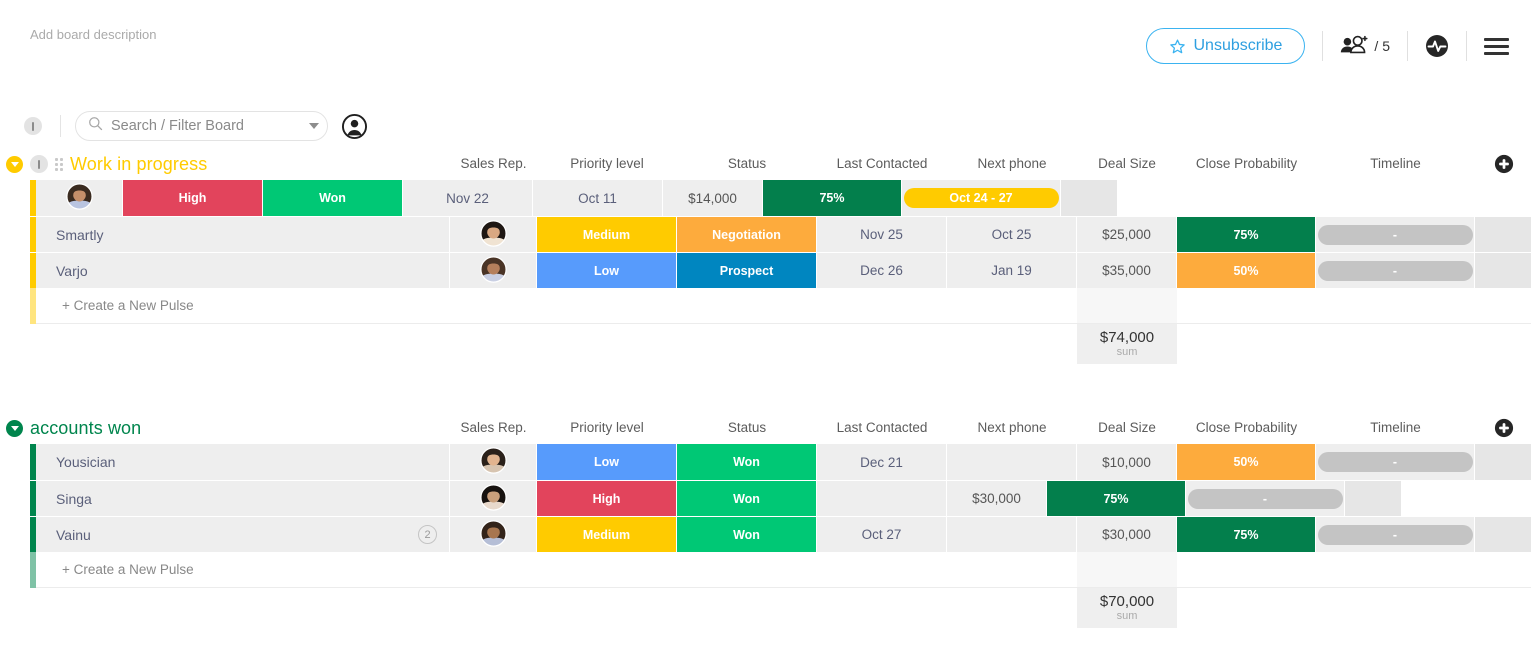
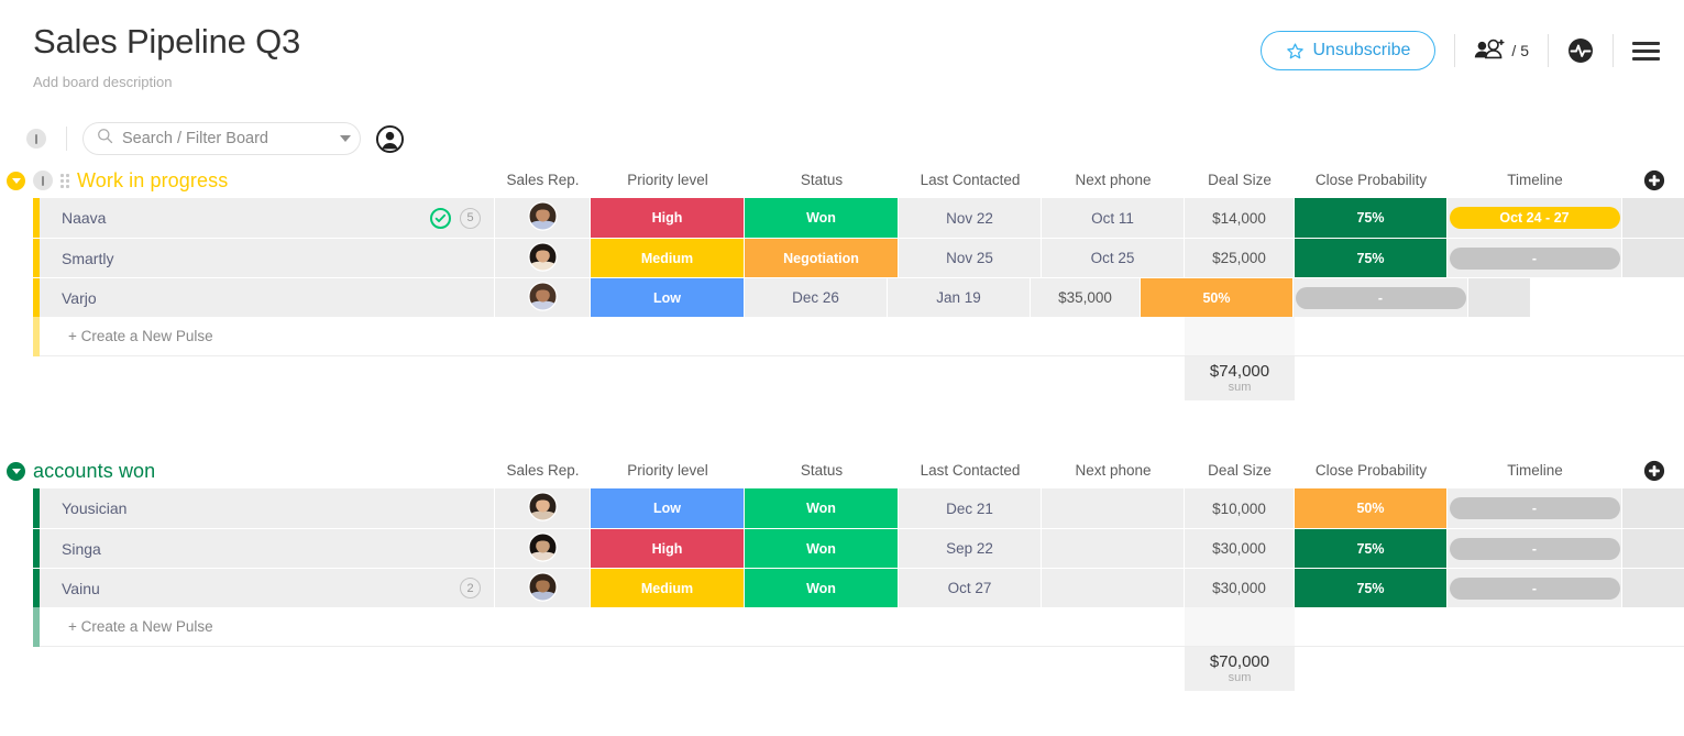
+ Sales Pipeline Q3
  Add board description
  Unsubscribe
  / 5
  Search / Filter Board
  Work in progress
  Sales Rep.
  Priority level
  Status
  Last Contacted
  Next phone
  Deal Size
  Close Probability
  Timeline
+ Naava
+ 5
  High
  Won
  Nov 22
  Oct 11
  $14,000
  75%
  Oct 24 - 27
  Smartly
  Medium
  Negotiation
  Nov 25
  Oct 25
  $25,000
  75%
  -
  Varjo
  Low
- Prospect
  Dec 26
  Jan 19
  $35,000
  50%
  -
  + Create a New Pulse
  $74,000
  sum
  accounts won
  Sales Rep.
  Priority level
  Status
  Last Contacted
  Next phone
  Deal Size
  Close Probability
  Timeline
  Yousician
  Low
  Won
  Dec 21
  $10,000
  50%
  -
  Singa
  High
  Won
+ Sep 22
  $30,000
  75%
  -
  Vainu
  2
  Medium
  Won
  Oct 27
  $30,000
  75%
  -
  + Create a New Pulse
  $70,000
  sum
